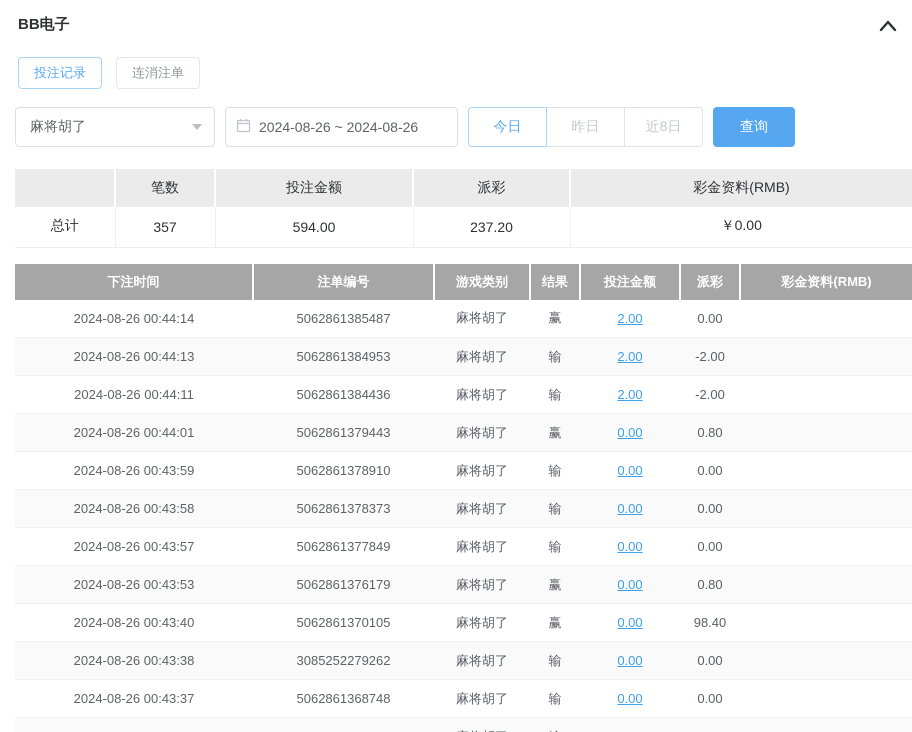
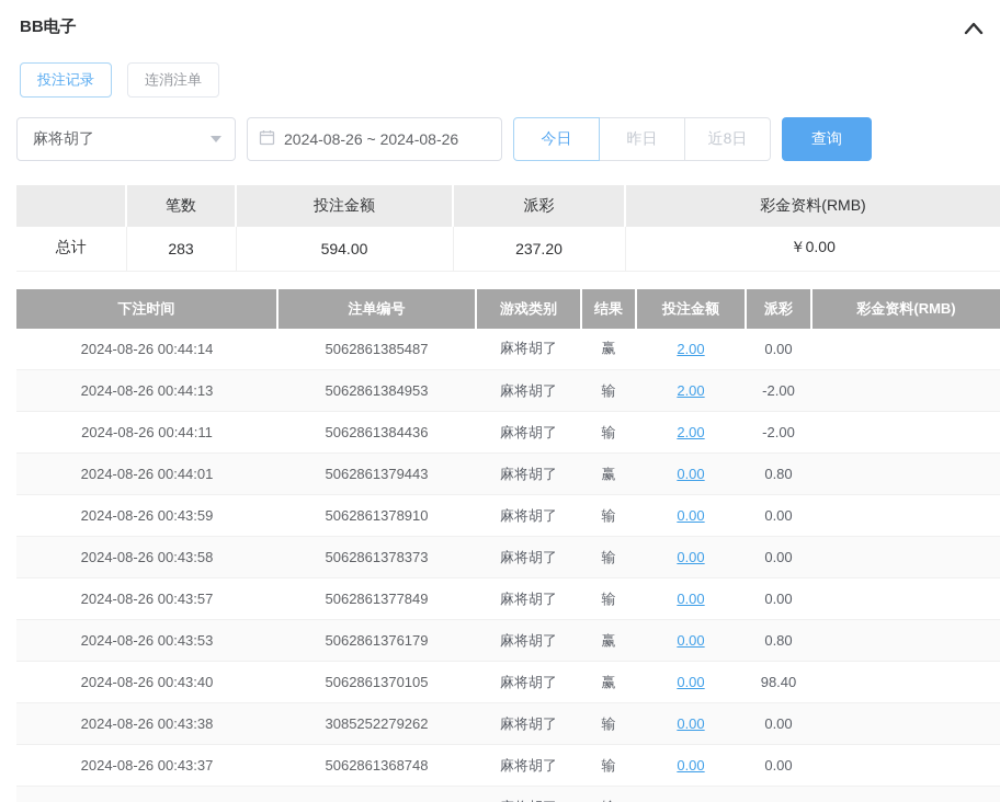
  BB电子
  投注记录
  连消注单
  麻将胡了
  2024-08-26 ~ 2024-08-26
  今日
  昨日
  近8日
  查询
  	笔数	投注金额	派彩	彩金资料(RMB)
- 总计	357	594.00	237.20	￥0.00
+ 总计	283	594.00	237.20	￥0.00
  下注时间	注单编号	游戏类别	结果	投注金额	派彩	彩金资料(RMB)
  2024-08-26 00:44:14	5062861385487	麻将胡了	赢	2.00	0.00
  2024-08-26 00:44:13	5062861384953	麻将胡了	输	2.00	-2.00
  2024-08-26 00:44:11	5062861384436	麻将胡了	输	2.00	-2.00
  2024-08-26 00:44:01	5062861379443	麻将胡了	赢	0.00	0.80
  2024-08-26 00:43:59	5062861378910	麻将胡了	输	0.00	0.00
  2024-08-26 00:43:58	5062861378373	麻将胡了	输	0.00	0.00
  2024-08-26 00:43:57	5062861377849	麻将胡了	输	0.00	0.00
  2024-08-26 00:43:53	5062861376179	麻将胡了	赢	0.00	0.80
  2024-08-26 00:43:40	5062861370105	麻将胡了	赢	0.00	98.40
  2024-08-26 00:43:38	3085252279262	麻将胡了	输	0.00	0.00
  2024-08-26 00:43:37	5062861368748	麻将胡了	输	0.00	0.00
